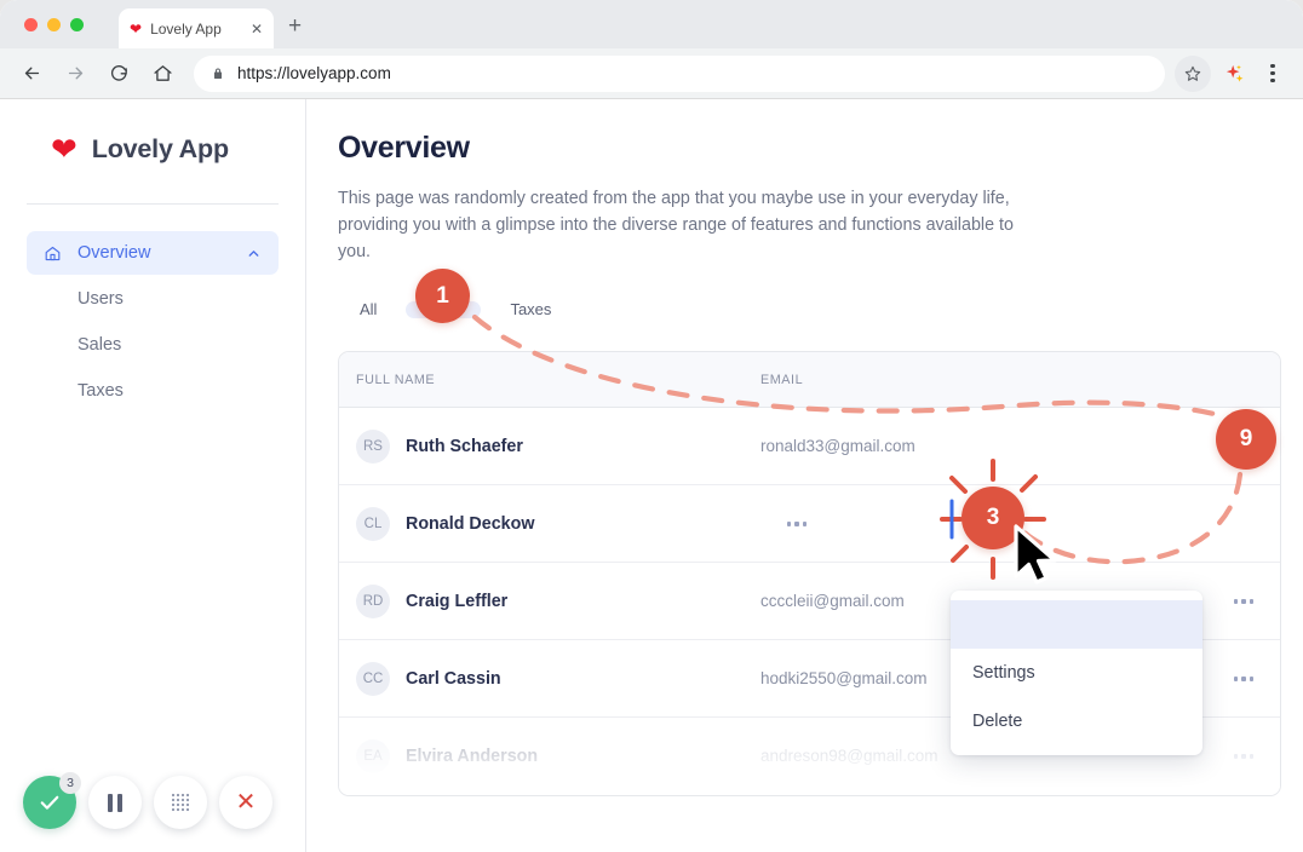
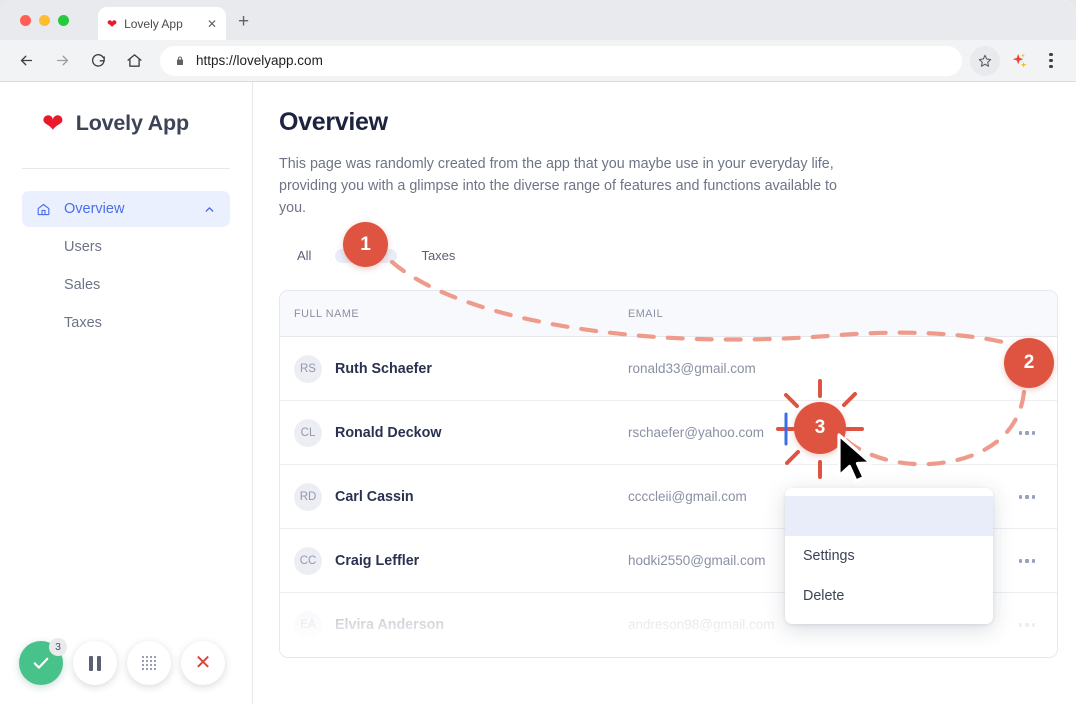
  ❤
  Lovely App
  ✕
  +
  https://lovelyapp.com
  ❤
  Lovely App
  Overview
  Users
  Sales
  Taxes
  Overview
  This page was randomly created from the app that you maybe use in your everyday life, providing you with a glimpse into the diverse range of features and functions available to you.
  All
  Taxes
  FULL NAME
  EMAIL
  RS
  Ruth Schaefer
  ronald33@gmail.com
  CL
  Ronald Deckow
+ rschaefer@yahoo.com
  RD
- Craig Leffler
+ Carl Cassin
  ccccleii@gmail.com
  CC
- Carl Cassin
+ Craig Leffler
  hodki2550@gmail.com
  Settings
  Delete
  1
- 9
+ 2
  3
  3
  ✕
